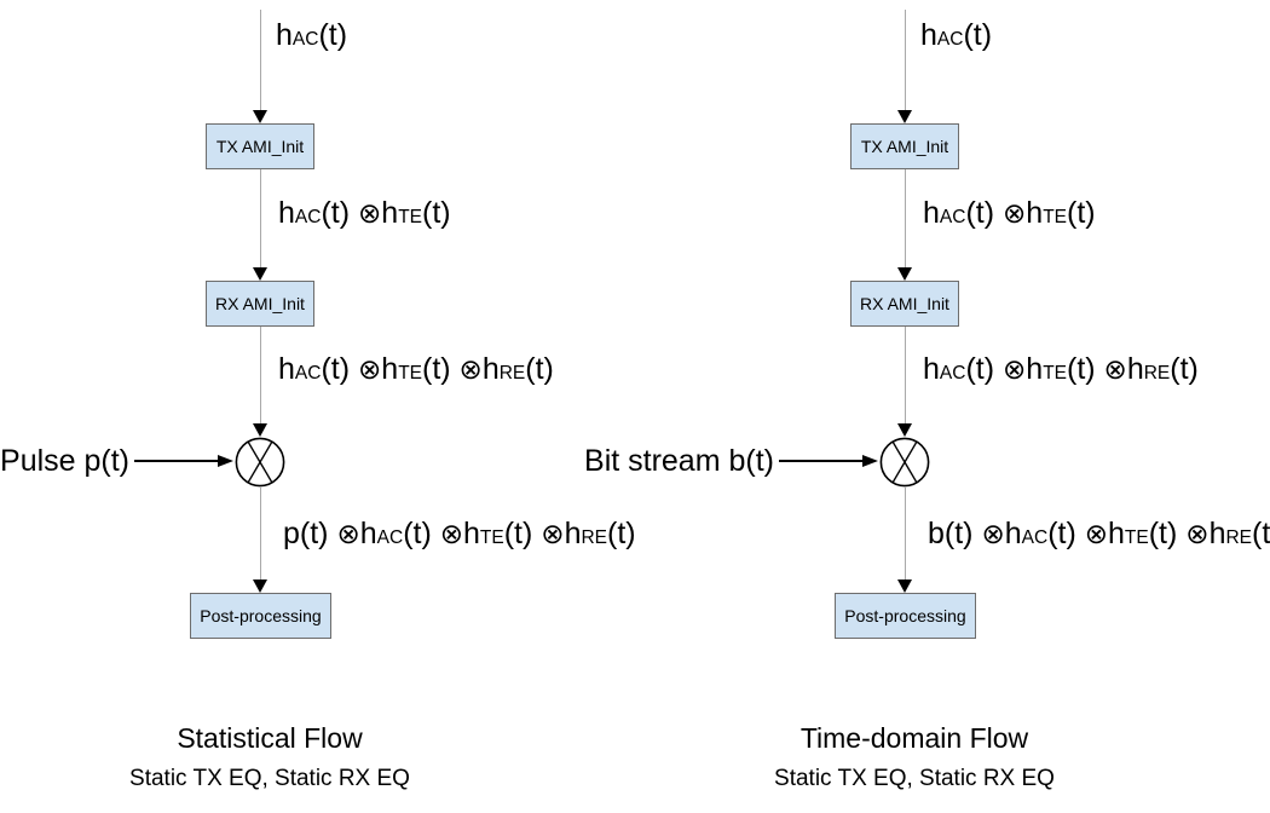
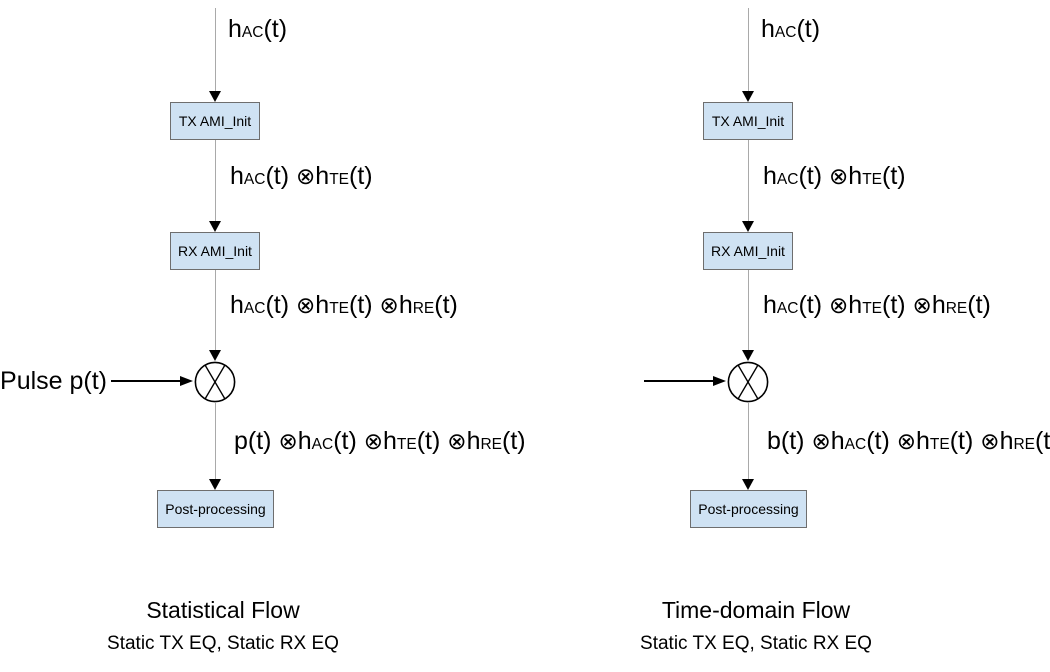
  hAC(t)
  TX AMI_Init
  hAC(t) ⊗hTE(t)
  RX AMI_Init
  hAC(t) ⊗hTE(t) ⊗hRE(t)
  Pulse p(t)
  p(t) ⊗hAC(t) ⊗hTE(t) ⊗hRE(t)
  Post-processing
  Statistical Flow
  Static TX EQ, Static RX EQ
  hAC(t)
  TX AMI_Init
  hAC(t) ⊗hTE(t)
  RX AMI_Init
  hAC(t) ⊗hTE(t) ⊗hRE(t)
- Bit stream b(t)
  b(t) ⊗hAC(t) ⊗hTE(t) ⊗hRE(t
  Post-processing
  Time-domain Flow
  Static TX EQ, Static RX EQ
